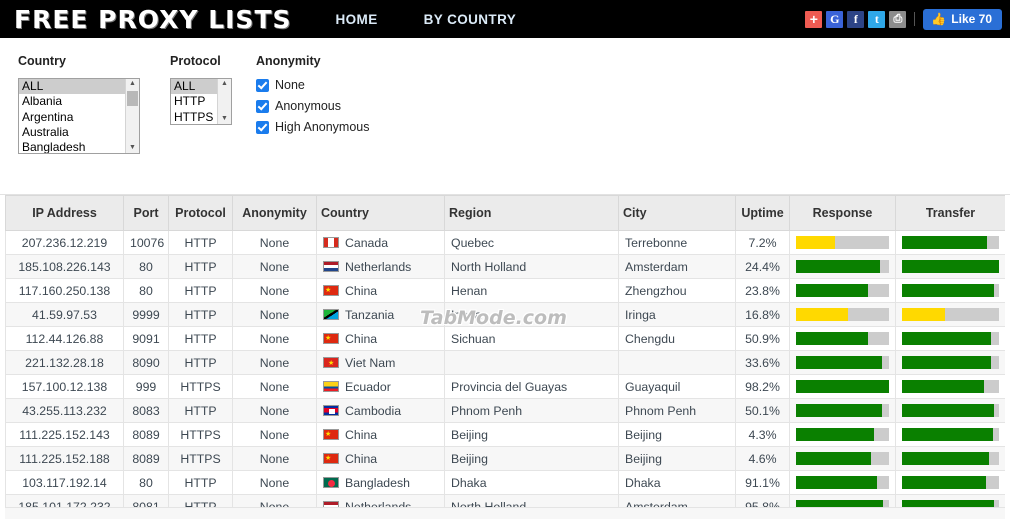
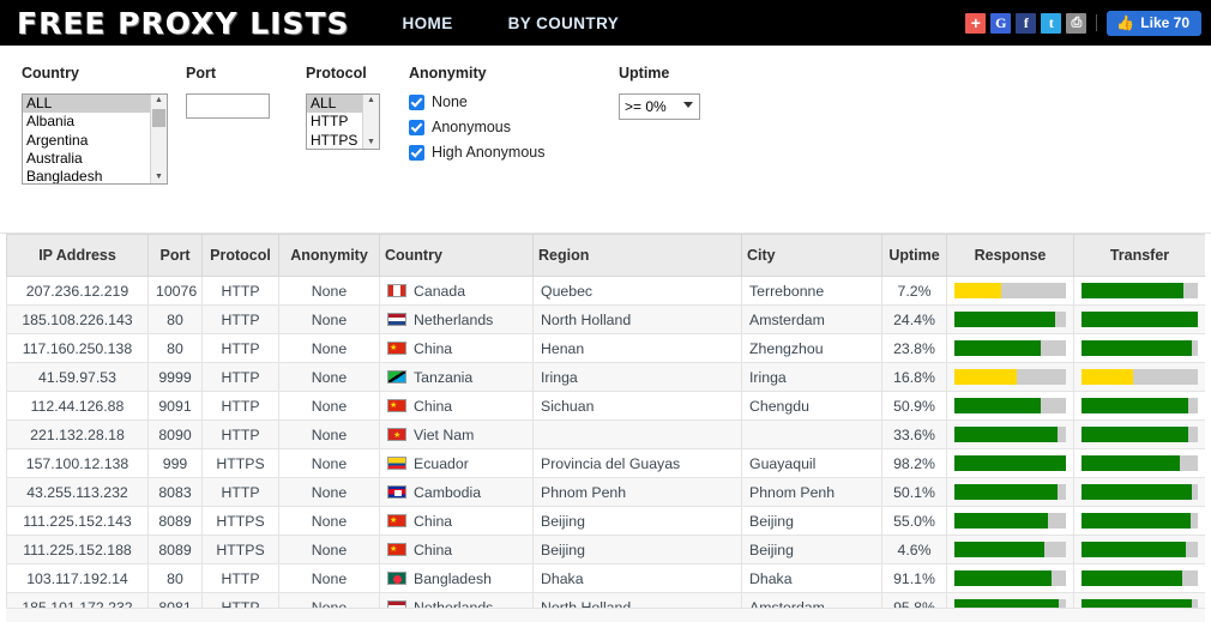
  FREE PROXY LISTS
  HOME
  BY COUNTRY
  +
  G
  f
  t
  ⎙
  👍
  Like 70
  Country
  ALL
  Albania
  Argentina
  Australia
  Bangladesh
+ Port
  Protocol
  ALL
  HTTP
  HTTPS
  Anonymity
  None
  Anonymous
  High Anonymous
+ Uptime
+ >= 0%
  IP Address	Port	Protocol	Anonymity	Country	Region	City	Uptime	Response	Transfer
  207.236.12.219	10076	HTTP	None	Canada	Quebec	Terrebonne	7.2%
  185.108.226.143	80	HTTP	None	Netherlands	North Holland	Amsterdam	24.4%
  117.160.250.138	80	HTTP	None	China	Henan	Zhengzhou	23.8%
  41.59.97.53	9999	HTTP	None	Tanzania	Iringa	Iringa	16.8%
  112.44.126.88	9091	HTTP	None	China	Sichuan	Chengdu	50.9%
  221.132.28.18	8090	HTTP	None	Viet Nam			33.6%
  157.100.12.138	999	HTTPS	None	Ecuador	Provincia del Guayas	Guayaquil	98.2%
  43.255.113.232	8083	HTTP	None	Cambodia	Phnom Penh	Phnom Penh	50.1%
- 111.225.152.143	8089	HTTPS	None	China	Beijing	Beijing	4.3%
+ 111.225.152.143	8089	HTTPS	None	China	Beijing	Beijing	55.0%
  111.225.152.188	8089	HTTPS	None	China	Beijing	Beijing	4.6%
  103.117.192.14	80	HTTP	None	Bangladesh	Dhaka	Dhaka	91.1%
- TabMode.com
